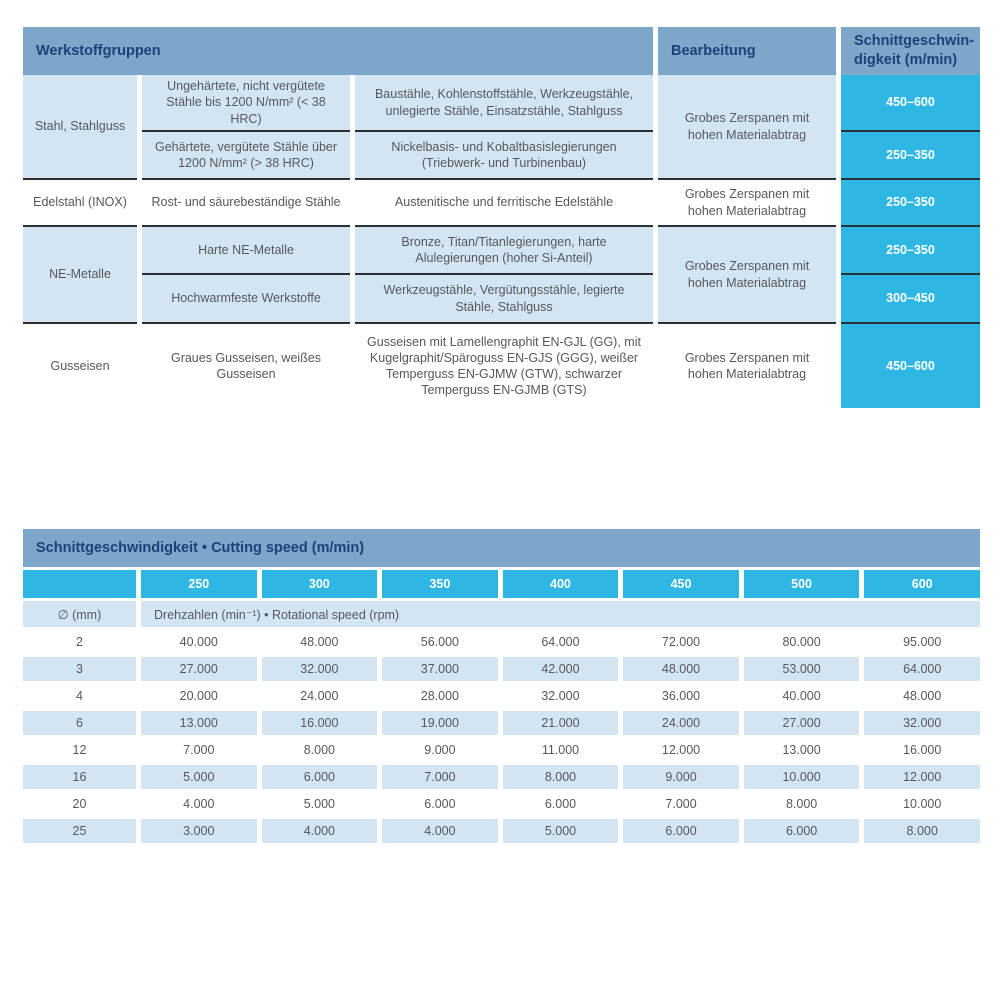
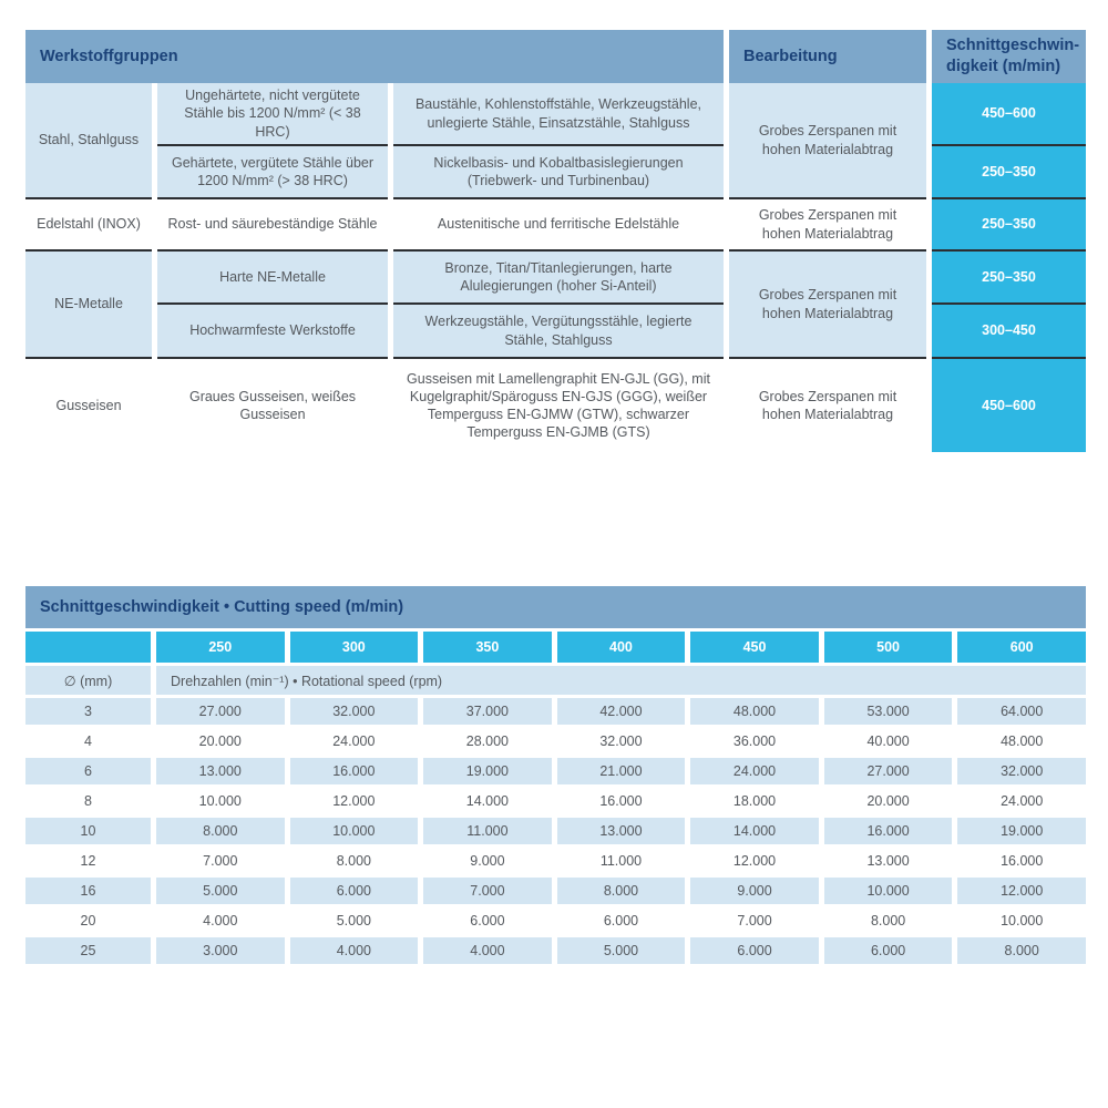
  Werkstoffgruppen	Bearbeitung	Schnittgeschwin- digkeit (m/min)
  Stahl, Stahlguss	Ungehärtete, nicht vergütete Stähle bis 1200 N/mm² (< 38 HRC)	Baustähle, Kohlenstoffstähle, Werkzeugstähle, unlegierte Stähle, Einsatzstähle, Stahlguss	Grobes Zerspanen mit hohen Materialabtrag	450–600
  Gehärtete, vergütete Stähle über 1200 N/mm² (> 38 HRC)	Nickelbasis- und Kobaltbasislegierungen (Triebwerk- und Turbinenbau)	250–350
  Edelstahl (INOX)	Rost- und säurebeständige Stähle	Austenitische und ferritische Edelstähle	Grobes Zerspanen mit hohen Materialabtrag	250–350
  NE-Metalle	Harte NE-Metalle	Bronze, Titan/Titanlegierungen, harte Alulegierungen (hoher Si-Anteil)	Grobes Zerspanen mit hohen Materialabtrag	250–350
  Hochwarmfeste Werkstoffe	Werkzeugstähle, Vergütungsstähle, legierte Stähle, Stahlguss	300–450
  Gusseisen	Graues Gusseisen, weißes Gusseisen	Gusseisen mit Lamellengraphit EN-GJL (GG), mit Kugelgraphit/Späroguss EN-GJS (GGG), weißer Temperguss EN-GJMW (GTW), schwarzer Temperguss EN-GJMB (GTS)	Grobes Zerspanen mit hohen Materialabtrag	450–600
  Schnittgeschwindigkeit • Cutting speed (m/min)
  	250	300	350	400	450	500	600
  ∅ (mm)	Drehzahlen (min⁻¹) • Rotational speed (rpm)
- 2	40.000	48.000	56.000	64.000	72.000	80.000	95.000
  3	27.000	32.000	37.000	42.000	48.000	53.000	64.000
  4	20.000	24.000	28.000	32.000	36.000	40.000	48.000
  6	13.000	16.000	19.000	21.000	24.000	27.000	32.000
+ 8	10.000	12.000	14.000	16.000	18.000	20.000	24.000
+ 10	8.000	10.000	11.000	13.000	14.000	16.000	19.000
  12	7.000	8.000	9.000	11.000	12.000	13.000	16.000
  16	5.000	6.000	7.000	8.000	9.000	10.000	12.000
  20	4.000	5.000	6.000	6.000	7.000	8.000	10.000
  25	3.000	4.000	4.000	5.000	6.000	6.000	8.000
